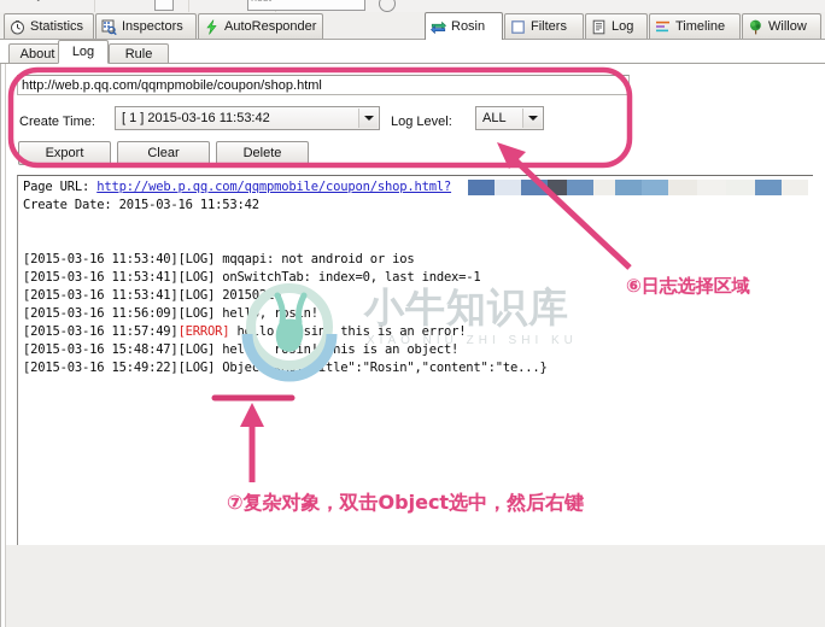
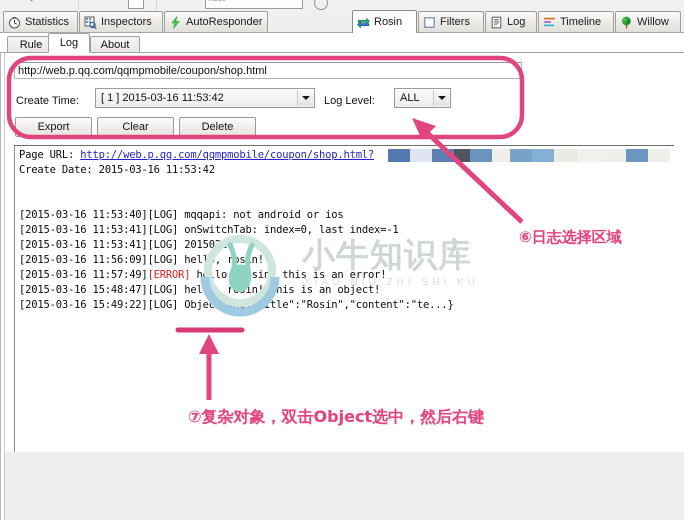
  Statistics
  Inspectors
  AutoResponder
  Rosin
  Filters
  Log
  Timeline
  Willow
- About
+ Rule
  Log
- Rule
+ About
  http://web.p.qq.com/qqmpmobile/coupon/shop.html
  Create Time:
  [ 1 ] 2015-03-16 11:53:42
  Log Level:
  ALL
  Export
  Clear
  Delete
  Page URL: http://web.p.qq.com/qqmpmobile/coupon/shop.html?
  Create Date: 2015-03-16 11:53:42
  [2015-03-16 11:53:40][LOG] mqqapi: not android or ios
  [2015-03-16 11:53:41][LOG] onSwitchTab: index=0, last index=-1
  [2015-03-16 11:53:41][LOG] 20150
  [2015-03-16 11:56:09][LOG] hel, rsn!
  [2015-03-16 11:57:49][ERROR] hlosin this is an error!
  [2015-03-16 15:48:47][LOG] hel rinhis is an object!
  [2015-03-16 15:49:22][LOG] Objectle":"Rosin","content":"te...}
  小牛知识库
  XIAO NIU ZHI SHI KU
  ⑥日志选择区域
  ⑦复杂对象，双击Object选中，然后右键
